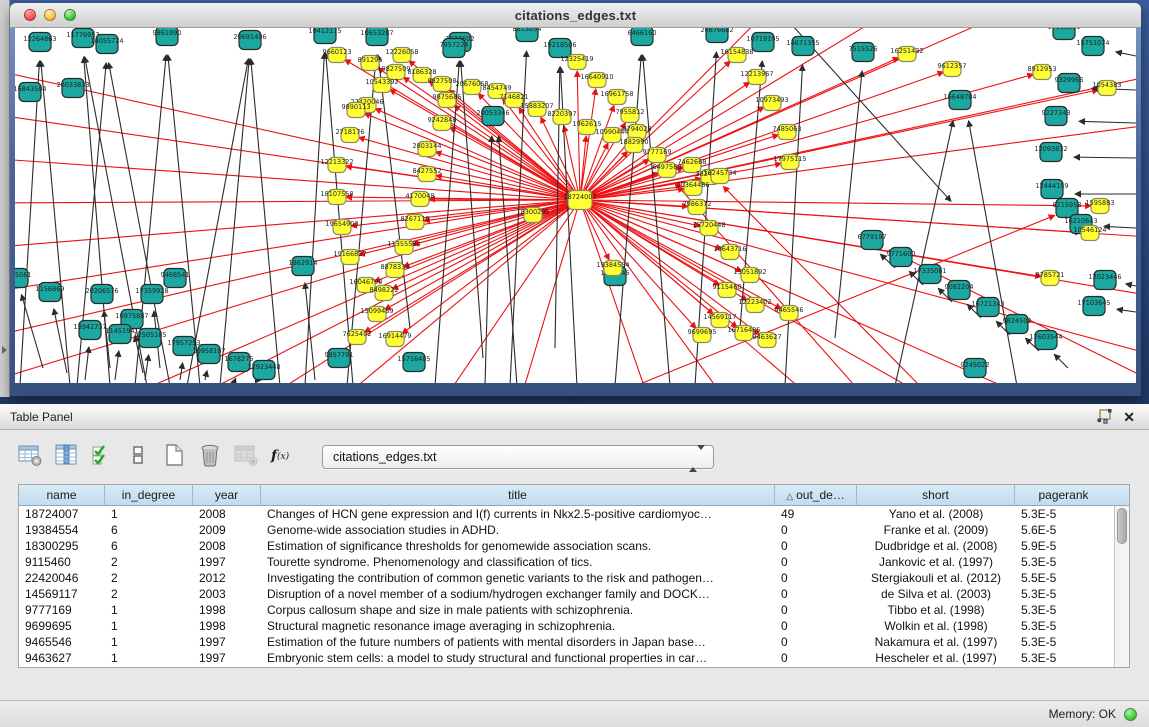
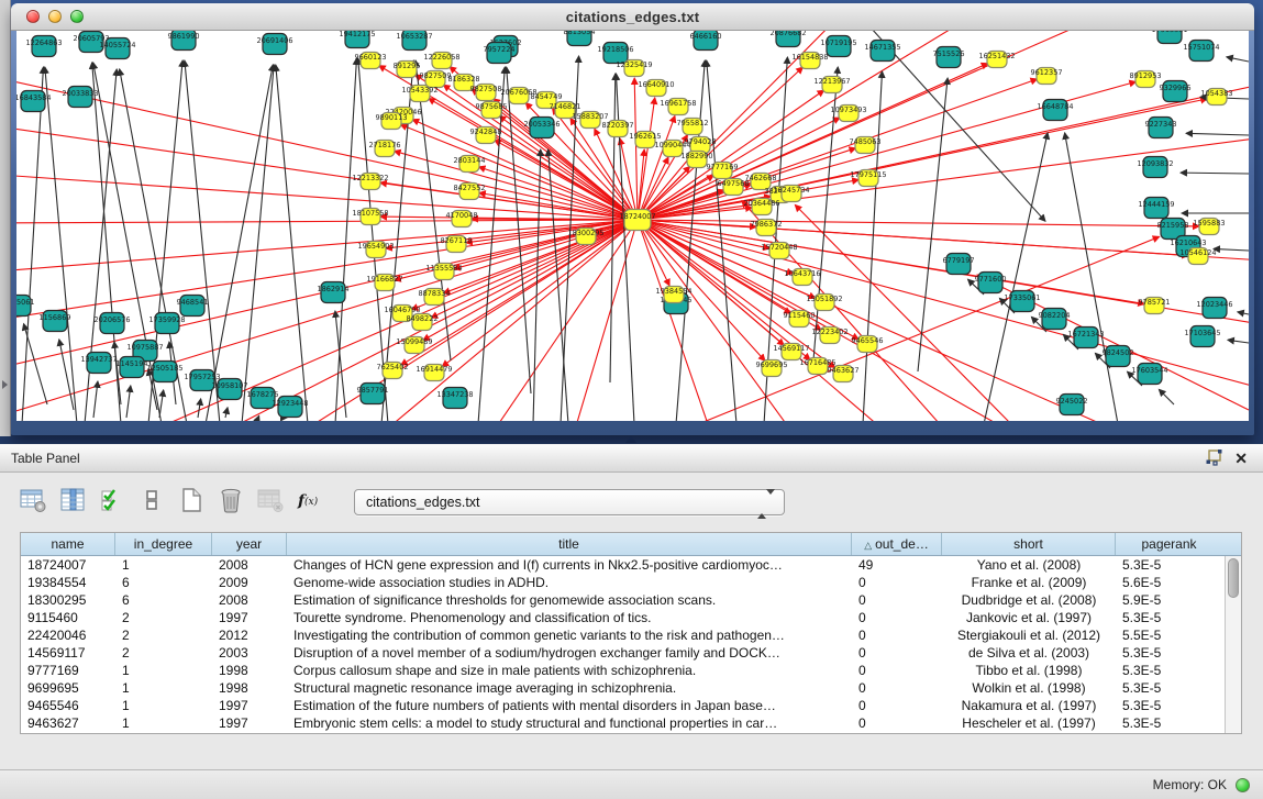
  citations_edges.txt
  12264863
- 11776953
+ 20605793
  14055724
  9861990
  20691406
  19412175
  10653287
  8813054
  19218506
  6466160
  20876682
  10719195
  14671355
  7515526
  7957224
  20053346
  16843584
  20033833
  1156869
  20206576
  17359928
  10975887
  13942737
  1145194
  12505185
  17957253
  10958107
  1678275
  12923448
  9468541
  1862914
  9857791
- 15716485
+ 13347238
  6779197
  9771600
  17335061
  9082204
  16721343
  9824502
  17603544
  9245022
  15751074
  9329966
  9227343
  12093832
  12444159
  8215958
  16210643
  12023446
  17103645
  16648784
  9660123
  891295
  12226058
  9827509
  10543392
  8186328
  9827508
  20676068
  8454749
  9875685
  9890113
  9242848
  2718176
  2803144
  12213322
  8427552
  18107558
  4170048
  8267110
  19654903
  11355584
  19166827
  8878334
  16046790
  8498222
  15099489
  7625402
  16914479
  12325419
  16640910
  16961758
  7955812
  7146821
  15883207
  8220397
  1962615
  10990444
  9794028
  1882990
  9777169
  7462668
  6497568
  16154838
  12213967
  10973493
  7485063
  17975115
  18300295
  19384554
  20364486
  16245734
  7986372
  15720448
  10643716
  15051892
  9115460
  12223402
  14569117
  16716485
  9463627
  9699695
  9465546
  16251432
  9612357
  8912953
  1054383
  1595883
  10546124
  9785721
  18724007
  Table Panel
  ✕
  f
  (x)
  citations_edges.txt
  name
  in_degree
  year
  title
  △ out_de…
  short
  pagerank
  18724007
  1
  2008
  Changes of HCN gene expression and I(f) currents in Nkx2.5-positive cardiomyoc…
  49
  Yano et al. (2008)
  5.3E-5
  19384554
  6
  2009
  Genome-wide association studies in ADHD.
  0
  Franke et al. (2009)
  5.6E-5
  18300295
  6
  2008
  Estimation of significance thresholds for genomewide association scans.
  0
  Dudbridge et al. (2008)
  5.9E-5
  9115460
  2
  1997
  Tourette syndrome. Phenomenology and classification of tics.
  0
  Jankovic et al. (1997)
  5.3E-5
  22420046
  2
  2012
  Investigating the contribution of common genetic variants to the risk and pathogen…
  0
  Stergiakouli et al. (2012)
  5.5E-5
  14569117
  2
  2003
  Disruption of a novel member of a sodium/hydrogen exchanger family and DOCK…
  0
  de Silva et al. (2003)
  5.3E-5
  9777169
  1
  1998
  Corpus callosum shape and size in male patients with schizophrenia.
  0
  Tibbo et al. (1998)
  5.3E-5
  9699695
  1
  1998
  Structural magnetic resonance image averaging in schizophrenia.
  0
  Wolkin et al. (1998)
  5.3E-5
  9465546
  1
  1997
  Estimation of the future numbers of patients with mental disorders in Japan base…
  0
  Nakamura et al. (1997)
  5.3E-5
  9463627
  1
  1997
  Embryonic stem cells: a model to study structural and functional properties in car…
  0
  Hescheler et al. (1997)
  5.3E-5
  Memory: OK
